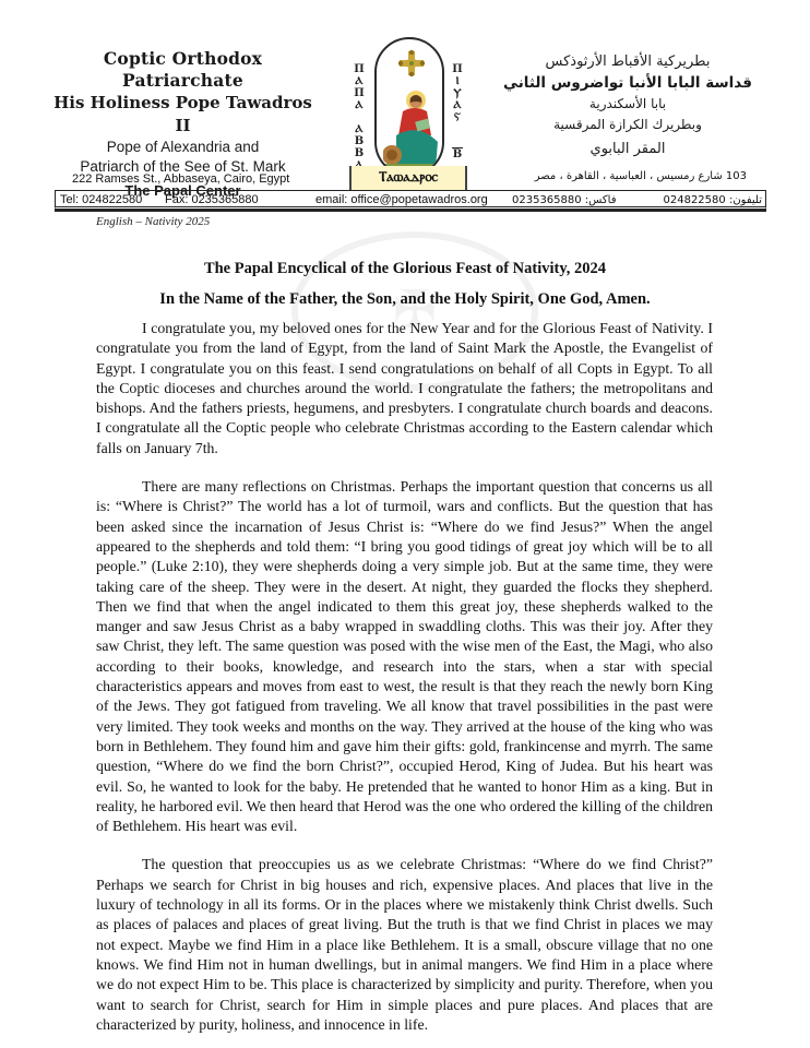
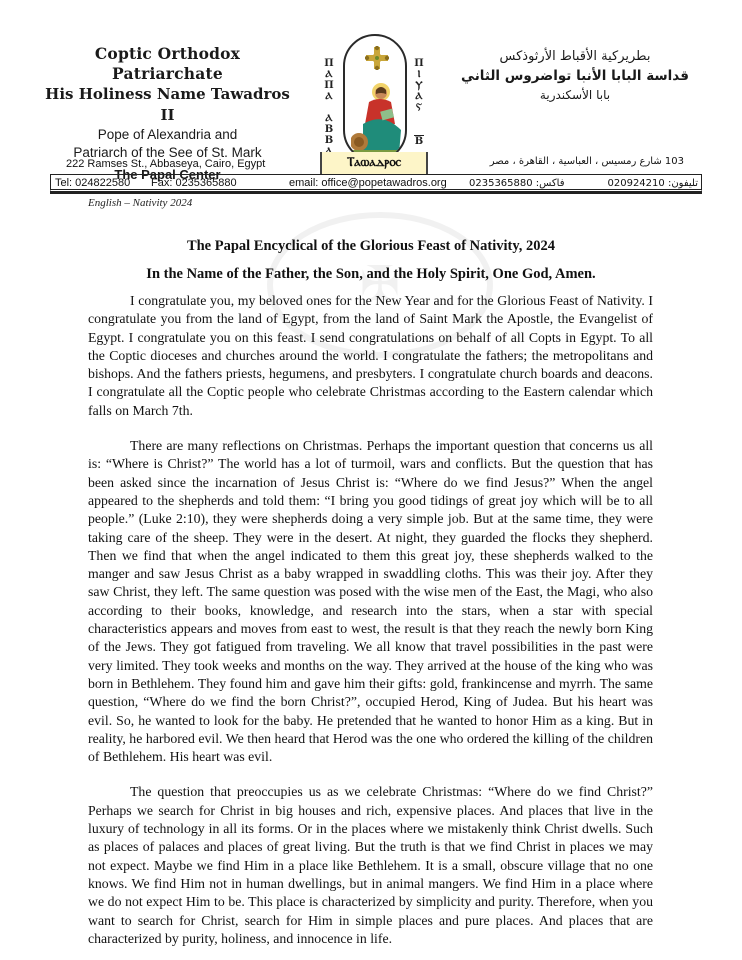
  Coptic Orthodox Patriarchate
- His Holiness Pope Tawadros II
+ His Holiness Name Tawadros II
  Pope of Alexandria and
  Patriarch of the See of St. Mark
  The Papal Center
  Π
  Ⲁ
  Π
  Ⲁ
  Ⲁ
  Β
  Β
  Π
  Ⲓ
  Ⲩ
  Ⲁ
  Ⲋ
  Β
  Ⲧⲁⲱⲁⲇⲣⲟⲥ
  بطريركية الأقباط الأرثوذكس
  قداسة البابا الأنبا تواضروس الثاني
  بابا الأسكندرية
- وبطريرك الكرازة المرقسية
- المقر البابوي
  222 Ramses St., Abbaseya, Cairo, Egypt
  103 شارع رمسيس ، العباسية ، القاهرة ، مصر
  Tel: 024822580
  Fax: 0235365880
  email: office@popetawadros.org
  فاكس: 0235365880
- تليفون: 024822580
+ تليفون: 020924210
  ✠
- English – Nativity 2025
+ English – Nativity 2024
  The Papal Encyclical of the Glorious Feast of Nativity, 2024
  In the Name of the Father, the Son, and the Holy Spirit, One God, Amen.
- I congratulate you, my beloved ones for the New Year and for the Glorious Feast of Nativity. I congratulate you from the land of Egypt, from the land of Saint Mark the Apostle, the Evangelist of Egypt. I congratulate you on this feast. I send congratulations on behalf of all Copts in Egypt. To all the Coptic dioceses and churches around the world. I congratulate the fathers; the metropolitans and bishops. And the fathers priests, hegumens, and presbyters. I congratulate church boards and deacons. I congratulate all the Coptic people who celebrate Christmas according to the Eastern calendar which falls on January 7th.
+ I congratulate you, my beloved ones for the New Year and for the Glorious Feast of Nativity. I congratulate you from the land of Egypt, from the land of Saint Mark the Apostle, the Evangelist of Egypt. I congratulate you on this feast. I send congratulations on behalf of all Copts in Egypt. To all the Coptic dioceses and churches around the world. I congratulate the fathers; the metropolitans and bishops. And the fathers priests, hegumens, and presbyters. I congratulate church boards and deacons. I congratulate all the Coptic people who celebrate Christmas according to the Eastern calendar which falls on March 7th.
  There are many reflections on Christmas. Perhaps the important question that concerns us all is: “Where is Christ?” The world has a lot of turmoil, wars and conflicts. But the question that has been asked since the incarnation of Jesus Christ is: “Where do we find Jesus?” When the angel appeared to the shepherds and told them: “I bring you good tidings of great joy which will be to all people.” (Luke 2:10), they were shepherds doing a very simple job. But at the same time, they were taking care of the sheep. They were in the desert. At night, they guarded the flocks they shepherd. Then we find that when the angel indicated to them this great joy, these shepherds walked to the manger and saw Jesus Christ as a baby wrapped in swaddling cloths. This was their joy. After they saw Christ, they left. The same question was posed with the wise men of the East, the Magi, who also according to their books, knowledge, and research into the stars, when a star with special characteristics appears and moves from east to west, the result is that they reach the newly born King of the Jews. They got fatigued from traveling. We all know that travel possibilities in the past were very limited. They took weeks and months on the way. They arrived at the house of the king who was born in Bethlehem. They found him and gave him their gifts: gold, frankincense and myrrh. The same question, “Where do we find the born Christ?”, occupied Herod, King of Judea. But his heart was evil. So, he wanted to look for the baby. He pretended that he wanted to honor Him as a king. But in reality, he harbored evil. We then heard that Herod was the one who ordered the killing of the children of Bethlehem. His heart was evil.
  The question that preoccupies us as we celebrate Christmas: “Where do we find Christ?” Perhaps we search for Christ in big houses and rich, expensive places. And places that live in the luxury of technology in all its forms. Or in the places where we mistakenly think Christ dwells. Such as places of palaces and places of great living. But the truth is that we find Christ in places we may not expect. Maybe we find Him in a place like Bethlehem. It is a small, obscure village that no one knows. We find Him not in human dwellings, but in animal mangers. We find Him in a place where we do not expect Him to be. This place is characterized by simplicity and purity. Therefore, when you want to search for Christ, search for Him in simple places and pure places. And places that are characterized by purity, holiness, and innocence in life.
